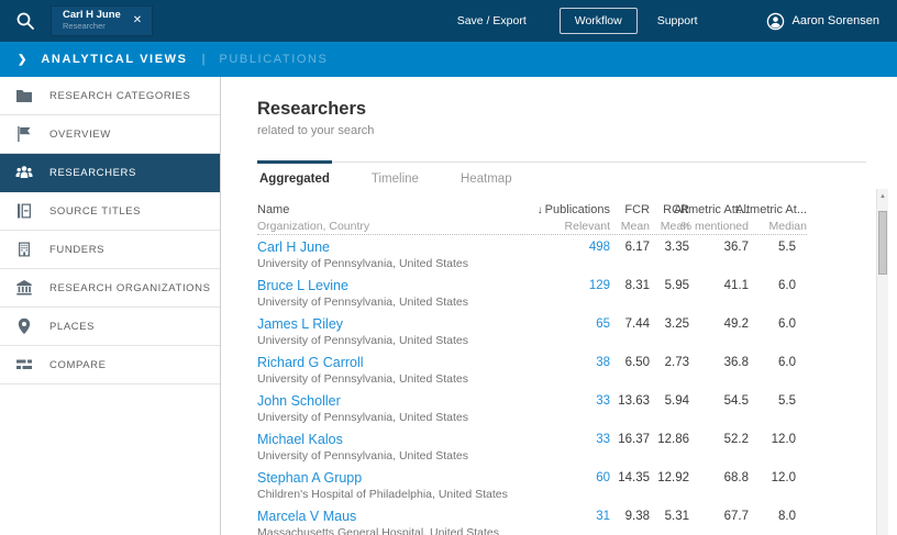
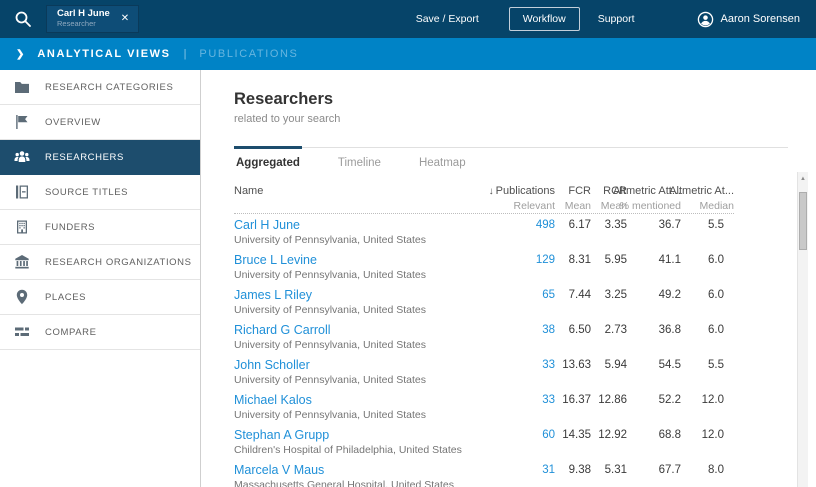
  Carl H June
  Researcher
  ✕
  Save / Export
  Workflow
  Support
  Aaron Sorensen
  ❯
  ANALYTICAL VIEWS
  |
  PUBLICATIONS
  RESEARCH CATEGORIES
  OVERVIEW
  RESEARCHERS
  SOURCE TITLES
  FUNDERS
  RESEARCH ORGANIZATIONS
  PLACES
  COMPARE
  Researchers
  related to your search
  Aggregated
  Timeline
  Heatmap
  Name
- Organization, Country
  ↓ Publications
  Relevant
  FCR
  Mean
  RCR
  Mean
  Altmetric Att...
  % mentioned
  Altmetric At...
  Median
  Carl H June
  University of Pennsylvania, United States
  498
  6.17
  3.35
  36.7
  5.5
  Bruce L Levine
  University of Pennsylvania, United States
  129
  8.31
  5.95
  41.1
  6.0
  James L Riley
  University of Pennsylvania, United States
  65
  7.44
  3.25
  49.2
  6.0
  Richard G Carroll
  University of Pennsylvania, United States
  38
  6.50
  2.73
  36.8
  6.0
  John Scholler
  University of Pennsylvania, United States
  33
  13.63
  5.94
  54.5
  5.5
  Michael Kalos
  University of Pennsylvania, United States
  33
  16.37
  12.86
  52.2
  12.0
  Stephan A Grupp
  Children's Hospital of Philadelphia, United States
  60
  14.35
  12.92
  68.8
  12.0
  Marcela V Maus
  Massachusetts General Hospital, United States
  31
  9.38
  5.31
  67.7
  8.0
